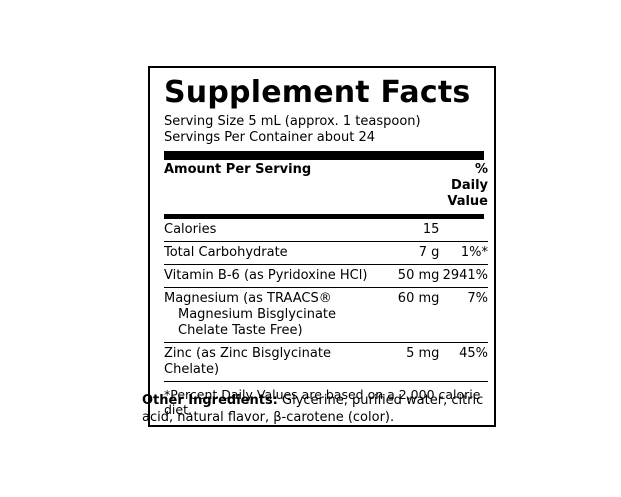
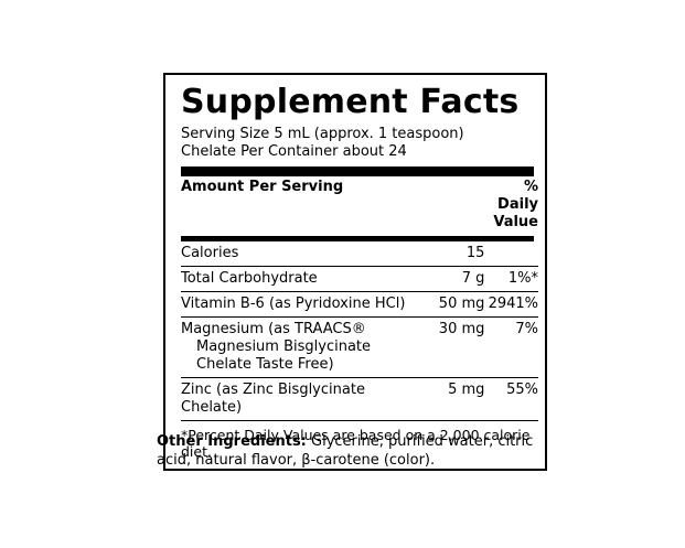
  Supplement Facts
  Serving Size 5 mL (approx. 1 teaspoon)
- Servings Per Container about 24
+ Chelate Per Container about 24
  Amount Per Serving		% Daily Value
  Calories	15
  Total Carbohydrate	7 g	1%*
  Vitamin B-6 (as Pyridoxine HCl)	50 mg	2941%
- Magnesium (as TRAACS® Magnesium Bisglycinate Chelate Taste Free)	60 mg	7%
+ Magnesium (as TRAACS® Magnesium Bisglycinate Chelate Taste Free)	30 mg	7%
- Zinc (as Zinc Bisglycinate Chelate)	5 mg	45%
+ Zinc (as Zinc Bisglycinate Chelate)	5 mg	55%
  *Percent Daily Values are based on a 2,000 calorie diet.
  Other Ingredients: Glycerine, purified water, citric acid, natural flavor, β-carotene (color).
